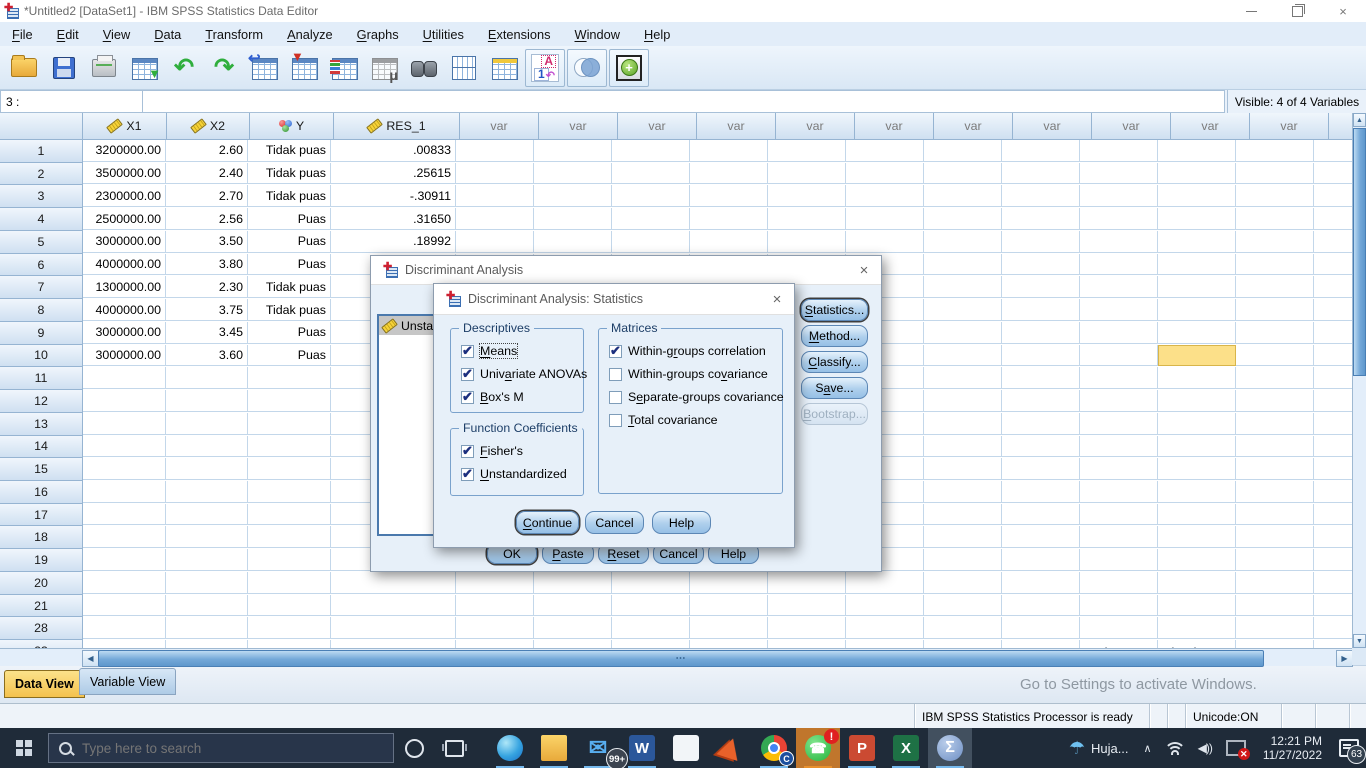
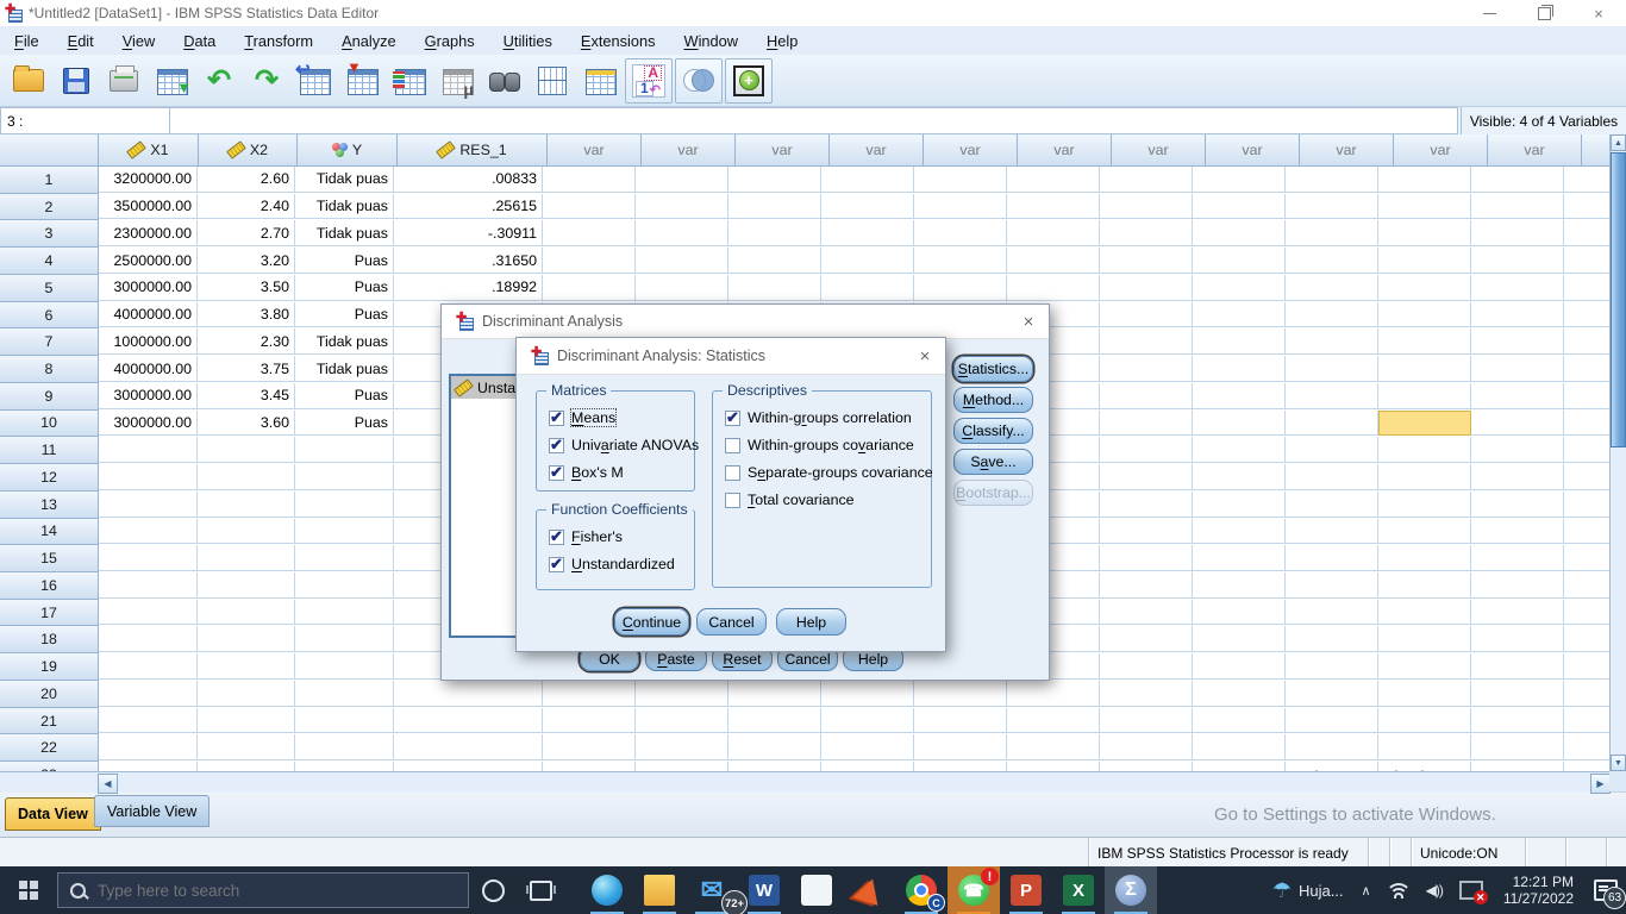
  ✚
  *Untitled2 [DataSet1] - IBM SPSS Statistics Data Editor
  ×
  File
  Edit
  View
  Data
  Transform
  Analyze
  Graphs
  Utilities
  Extensions
  Window
  Help
  ▼
  ↶
  ↷
  ↩
  ▼
  μ
  A
  1
  ↶
  +
  3 :
  Visible: 4 of 4 Variables
  X1
  X2
  Y
  RES_1
  var
  var
  var
  var
  var
  var
  var
  var
  var
  var
  var
  1
  3200000.00
  2.60
  Tidak puas
  .00833
  2
  3500000.00
  2.40
  Tidak puas
  .25615
  3
  2300000.00
  2.70
  Tidak puas
  -.30911
  4
  2500000.00
- 2.56
+ 3.20
  Puas
  .31650
  5
  3000000.00
  3.50
  Puas
  .18992
  6
  4000000.00
  3.80
  Puas
  7
- 1300000.00
+ 1000000.00
  2.30
  Tidak puas
  8
  4000000.00
  3.75
  Tidak puas
  9
  3000000.00
  3.45
  Puas
  10
  3000000.00
  3.60
  Puas
  11
  12
  13
  14
  15
  16
  17
  18
  19
  20
  21
- 28
+ 22
  Go to Settings to activate Windows.
  ◀
- ⋯
  ▶
  ✚
  Discriminant Analysis
  ×
  Unsta
  S
  tatistics...
  M
  ethod...
  C
  lassify...
  S
  a
  ve...
  B
  ootstrap...
  OK
  P
  aste
  R
  eset
  Cancel
  Help
  ✚
  Discriminant Analysis: Statistics
  ×
- Descriptives
+ Matrices
  Means
  Univariate ANOVAs
  Box's M
- Matrices
+ Descriptives
  Within-groups correlation
  Within-groups covariance
  Separate-groups covariance
  Total covariance
  Function Coefficients
  Fisher's
  Unstandardized
  C
  ontinue
  Cancel
  Help
  Data View
  Variable View
  IBM SPSS Statistics Processor is ready
  Unicode:ON
  Type here to search
  ✉
- 99+
+ 72+
  W
  C
  ☎
  !
  P
  X
  Σ
  ☂
  Huja...
  ∧
  ◀))
  ✕
  12:21 PM
  11/27/2022
  63
